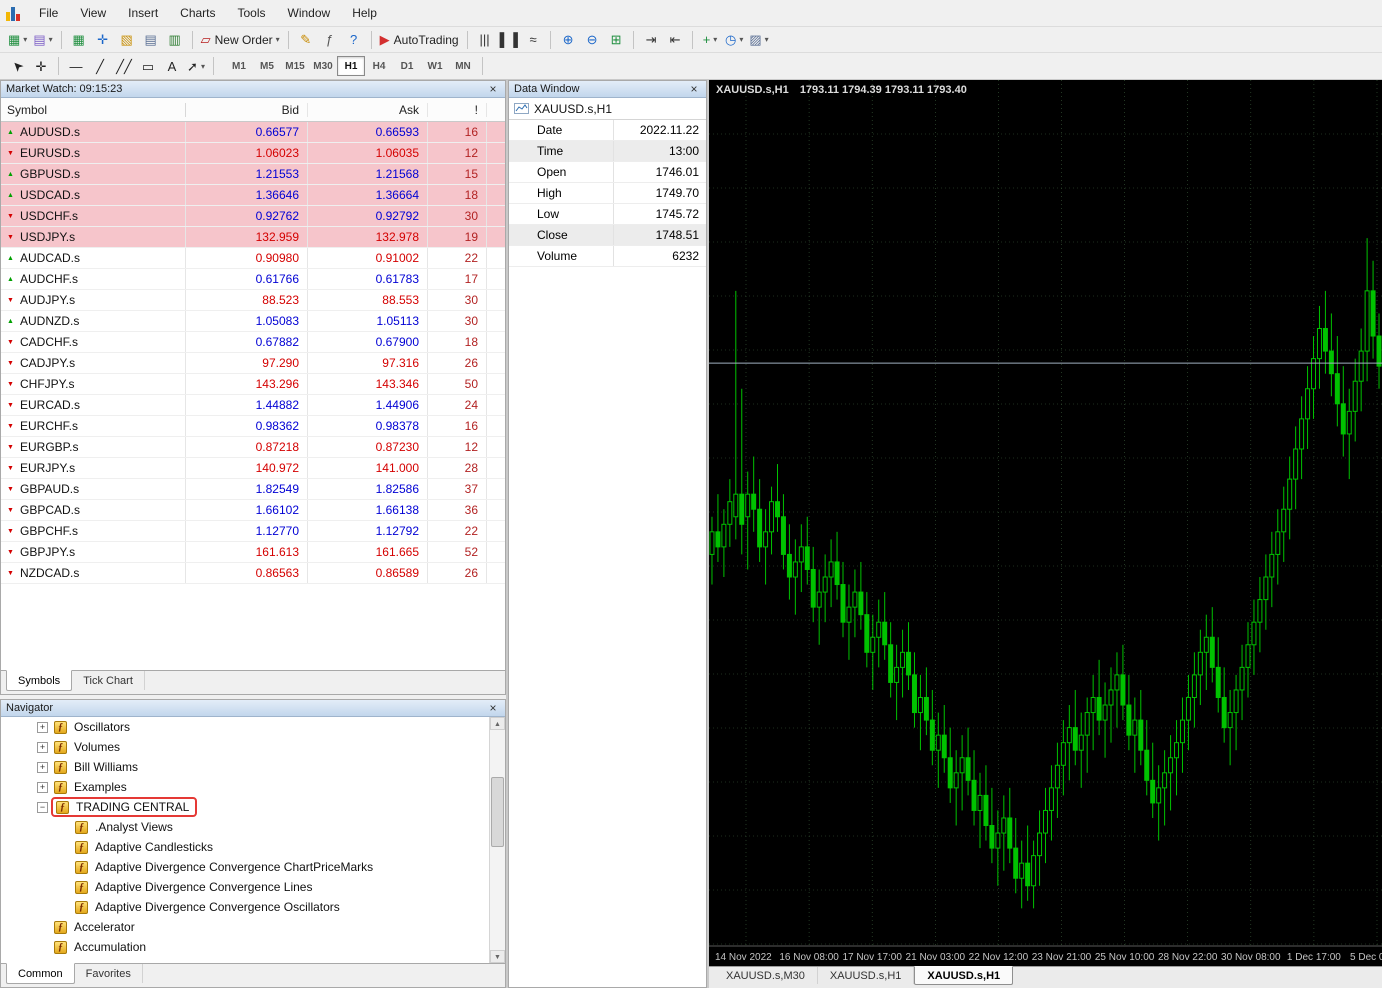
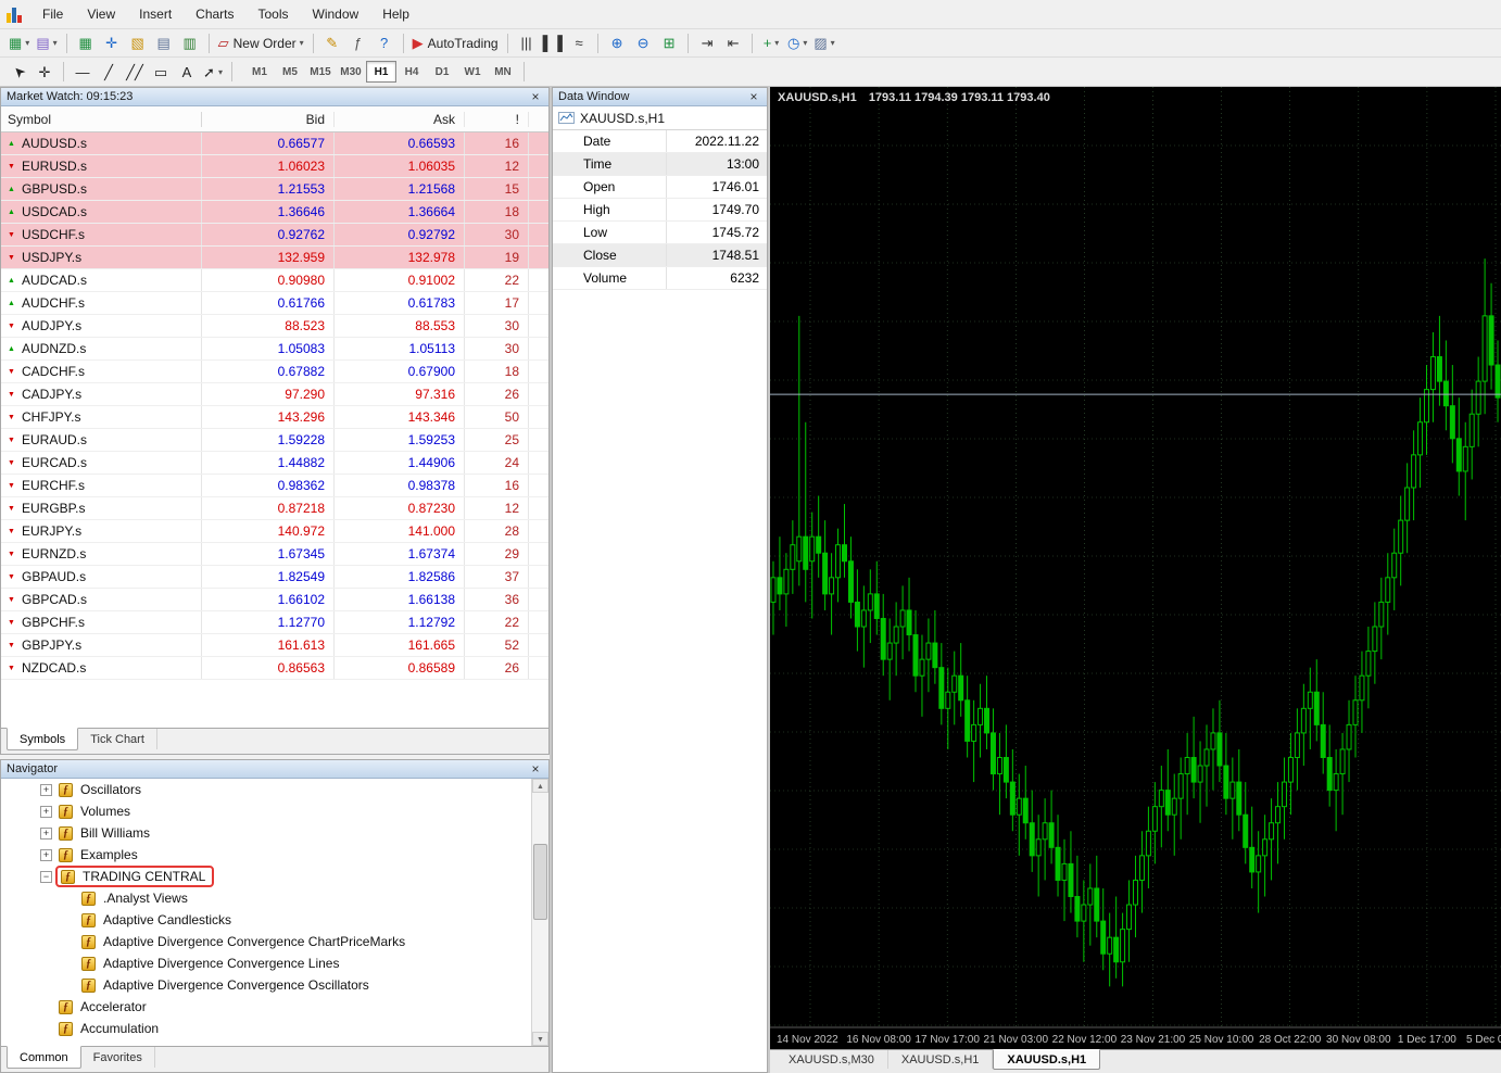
  File
  View
  Insert
  Charts
  Tools
  Window
  Help
  ▦
  ▾
  ▤
  ▾
  ▦
  ✛
  ▧
  ▤
  ▥
  ▱
  New Order
  ▾
  ✎
  ƒ
  ?
  ▶
  AutoTrading
  |||
  ▌▐
  ≈
  ⊕
  ⊖
  ⊞
  ⇥
  ⇤
  +
  ▾
  ◷
  ▾
  ▨
  ▾
  ✛
  —
  ╱
  ╱╱
  ▭
  A
  ➚
  ▾
  M1
  M5
  M15
  M30
  H1
  H4
  D1
  W1
  MN
  Market Watch: 09:15:23
  ×
  Symbol
  Bid
  Ask
  !
  AUDUSD.s
  0.66577
  0.66593
  16
  EURUSD.s
  1.06023
  1.06035
  12
  GBPUSD.s
  1.21553
  1.21568
  15
  USDCAD.s
  1.36646
  1.36664
  18
  USDCHF.s
  0.92762
  0.92792
  30
  USDJPY.s
  132.959
  132.978
  19
  AUDCAD.s
  0.90980
  0.91002
  22
  AUDCHF.s
  0.61766
  0.61783
  17
  AUDJPY.s
  88.523
  88.553
  30
  AUDNZD.s
  1.05083
  1.05113
  30
  CADCHF.s
  0.67882
  0.67900
  18
  CADJPY.s
  97.290
  97.316
  26
  CHFJPY.s
  143.296
  143.346
  50
+ EURAUD.s
+ 1.59228
+ 1.59253
+ 25
  EURCAD.s
  1.44882
  1.44906
  24
  EURCHF.s
  0.98362
  0.98378
  16
  EURGBP.s
  0.87218
  0.87230
  12
  EURJPY.s
  140.972
  141.000
  28
+ EURNZD.s
+ 1.67345
+ 1.67374
+ 29
  GBPAUD.s
  1.82549
  1.82586
  37
  GBPCAD.s
  1.66102
  1.66138
  36
  GBPCHF.s
  1.12770
  1.12792
  22
  GBPJPY.s
  161.613
  161.665
  52
  NZDCAD.s
  0.86563
  0.86589
  26
  Symbols
  Tick Chart
  Navigator
  ×
  +
  ƒ
  Oscillators
  +
  ƒ
  Volumes
  +
  ƒ
  Bill Williams
  +
  ƒ
  Examples
  −
  ƒ
  TRADING CENTRAL
  ƒ
  .Analyst Views
  ƒ
  Adaptive Candlesticks
  ƒ
  Adaptive Divergence Convergence ChartPriceMarks
  ƒ
  Adaptive Divergence Convergence Lines
  ƒ
  Adaptive Divergence Convergence Oscillators
  ƒ
  Accelerator
  ƒ
  Accumulation
  Common
  Favorites
  Data Window
  ×
  XAUUSD.s,H1
  Date
  2022.11.22
  Time
  13:00
  Open
  1746.01
  High
  1749.70
  Low
  1745.72
  Close
  1748.51
  Volume
  6232
  XAUUSD.s,H1 1793.11 1794.39 1793.11 1793.40
  14 Nov 2022
  16 Nov 08:00
  17 Nov 17:00
  21 Nov 03:00
  22 Nov 12:00
  23 Nov 21:00
  25 Nov 10:00
- 28 Nov 22:00
+ 28 Oct 22:00
  30 Nov 08:00
  1 Dec 17:00
  XAUUSD.s,M30
  XAUUSD.s,H1
  XAUUSD.s,H1
